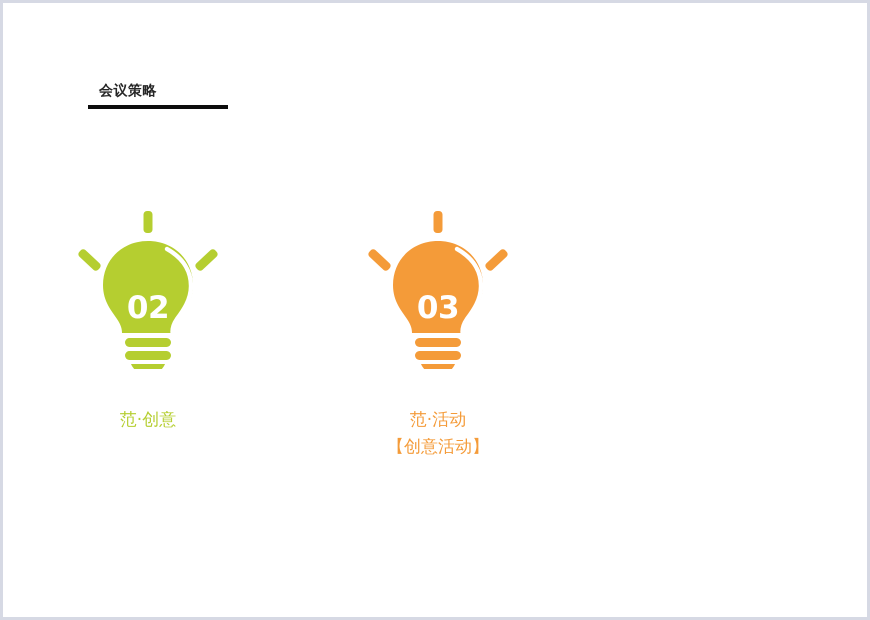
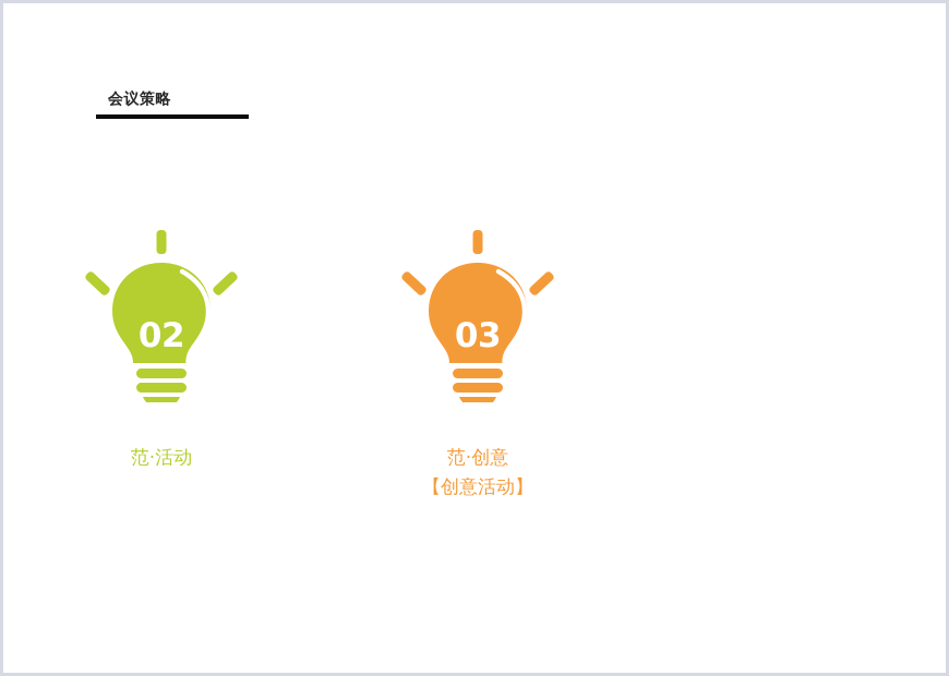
  会议策略
  02
- 范·创意
+ 范·活动
  03
- 范·活动
+ 范·创意
  【创意活动】
